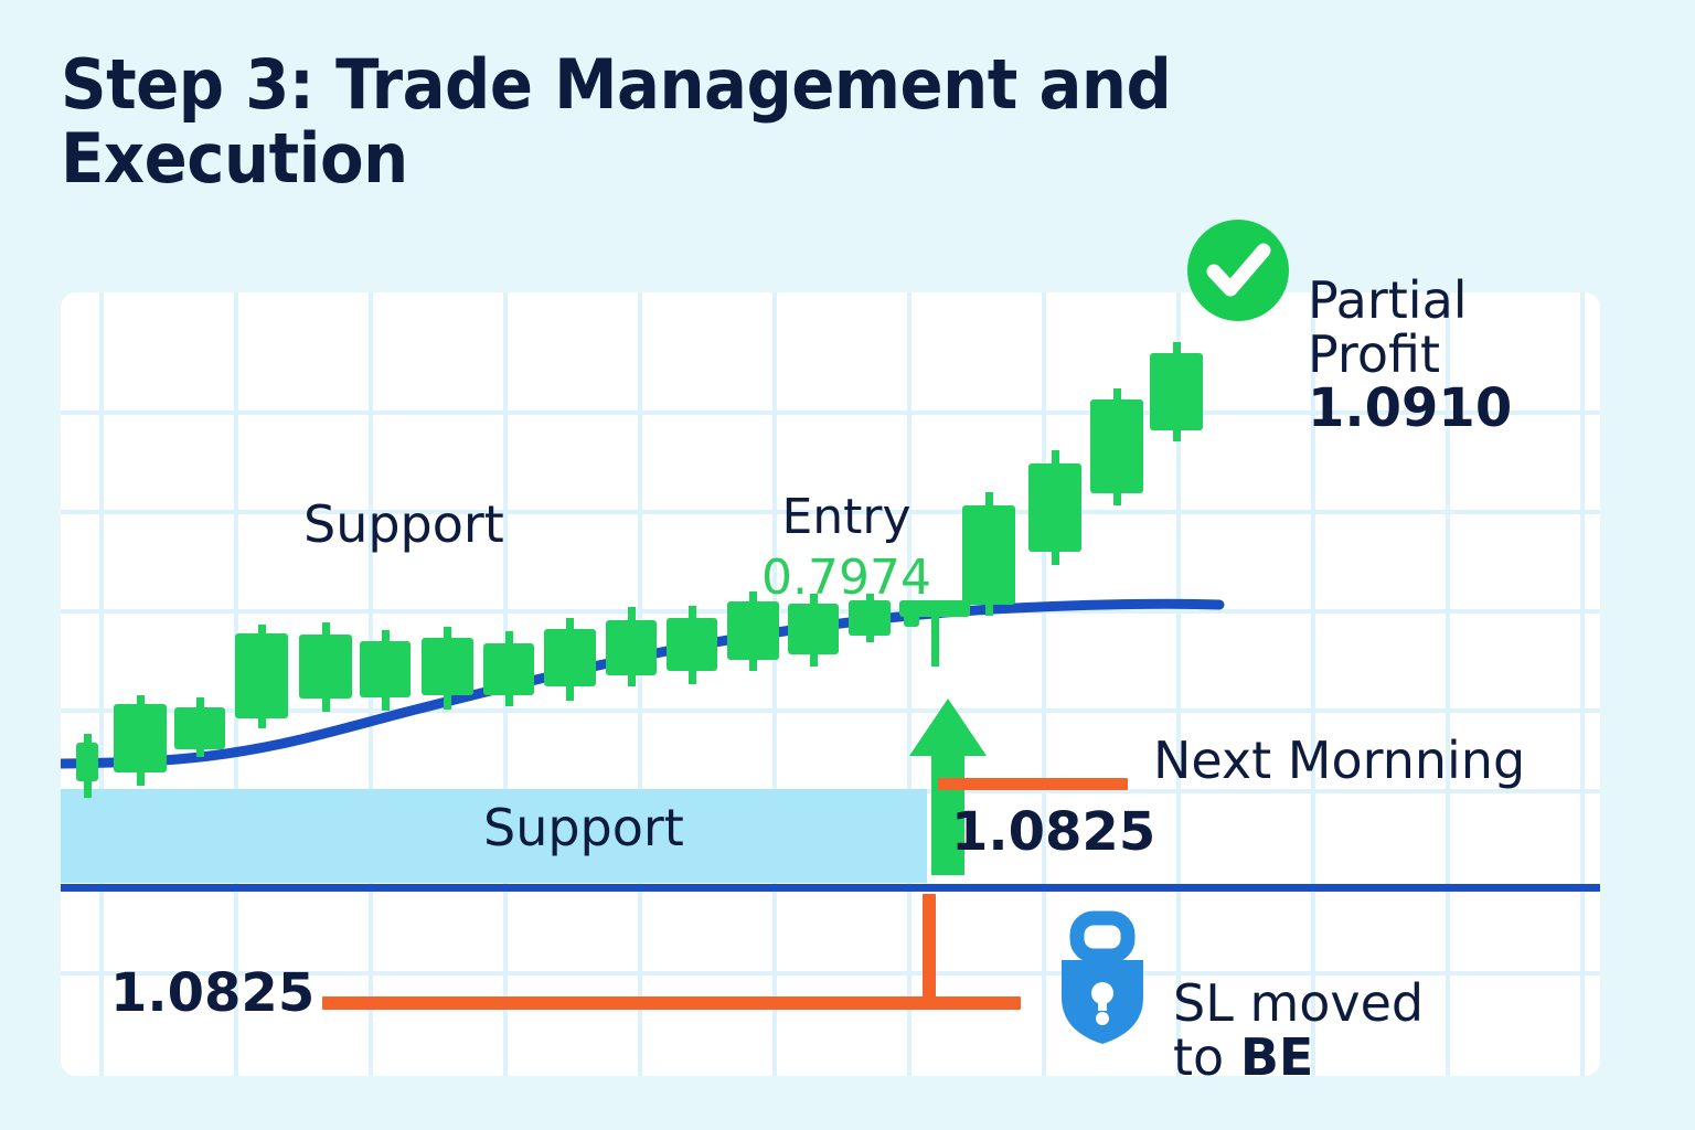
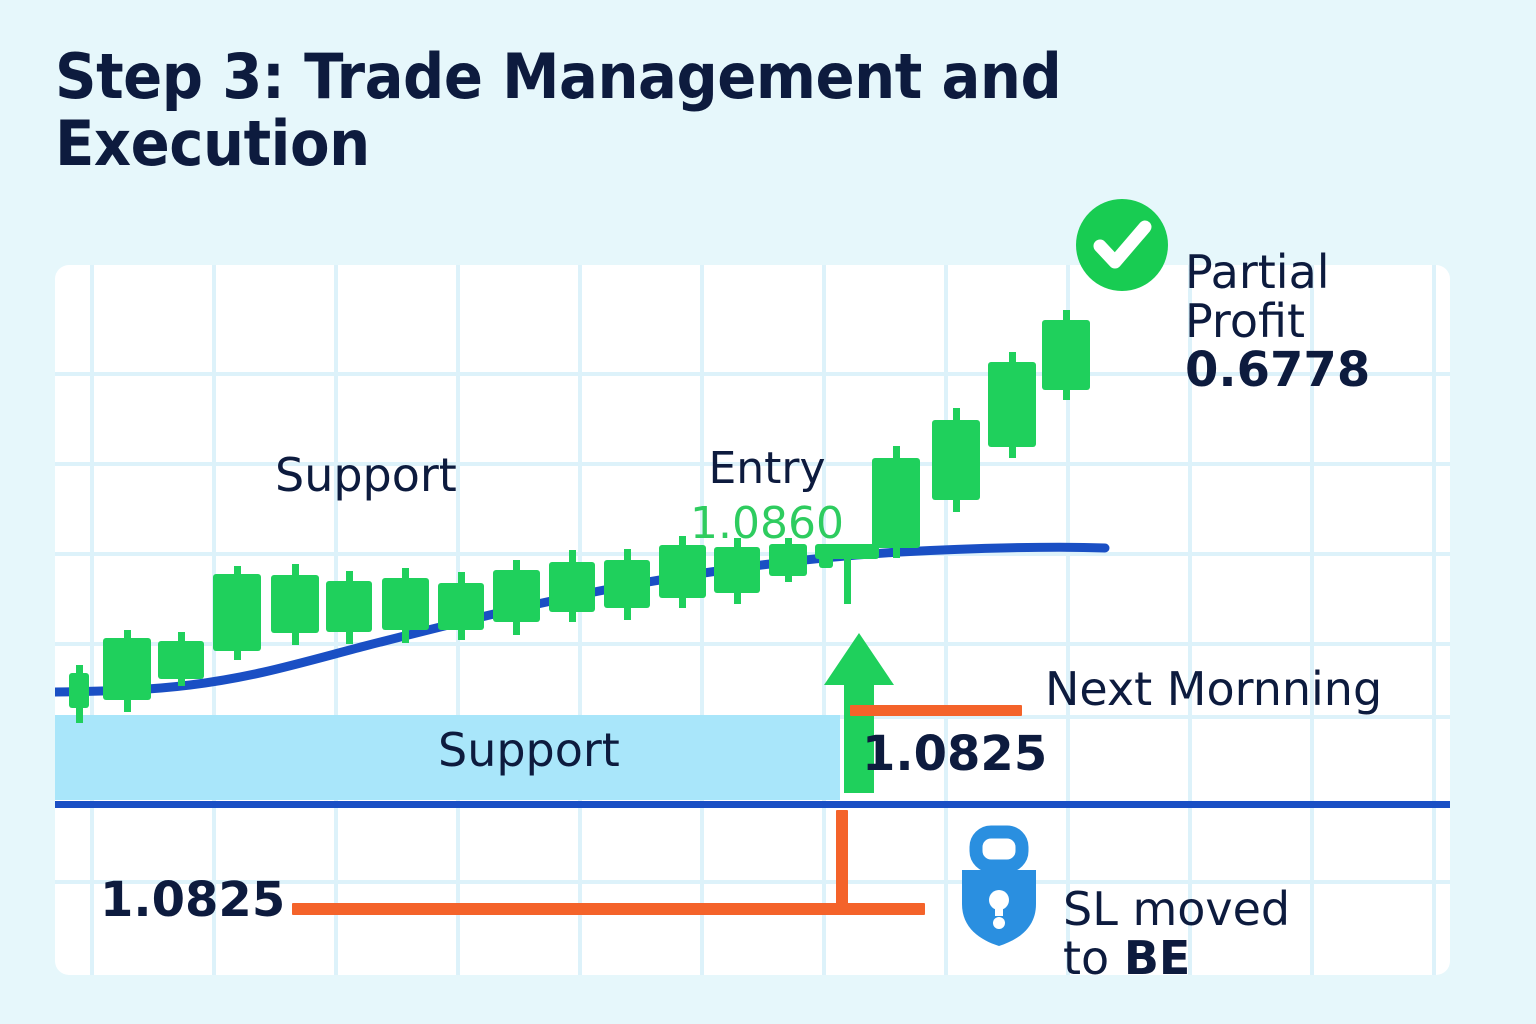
  Step 3: Trade Management and
  Execution
  Support
  Support
  Entry
- 0.7974
+ 1.0860
  Partial
  Profit
- 1.0910
+ 0.6778
  Next Mornning
  1.0825
  1.0825
  SL moved
  to BE
